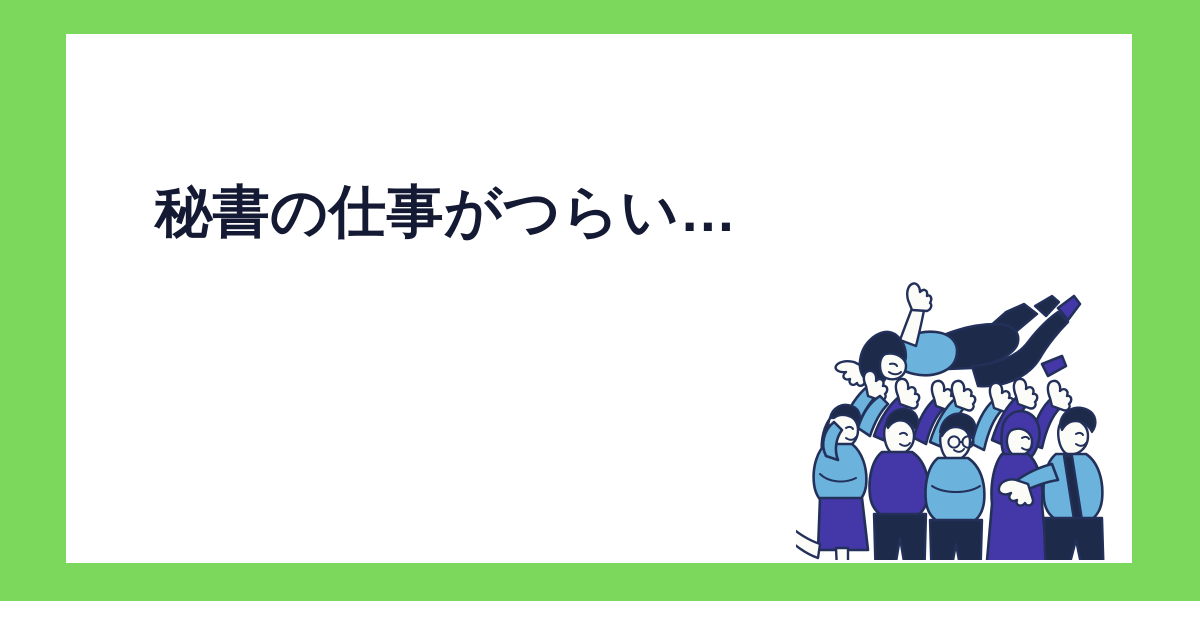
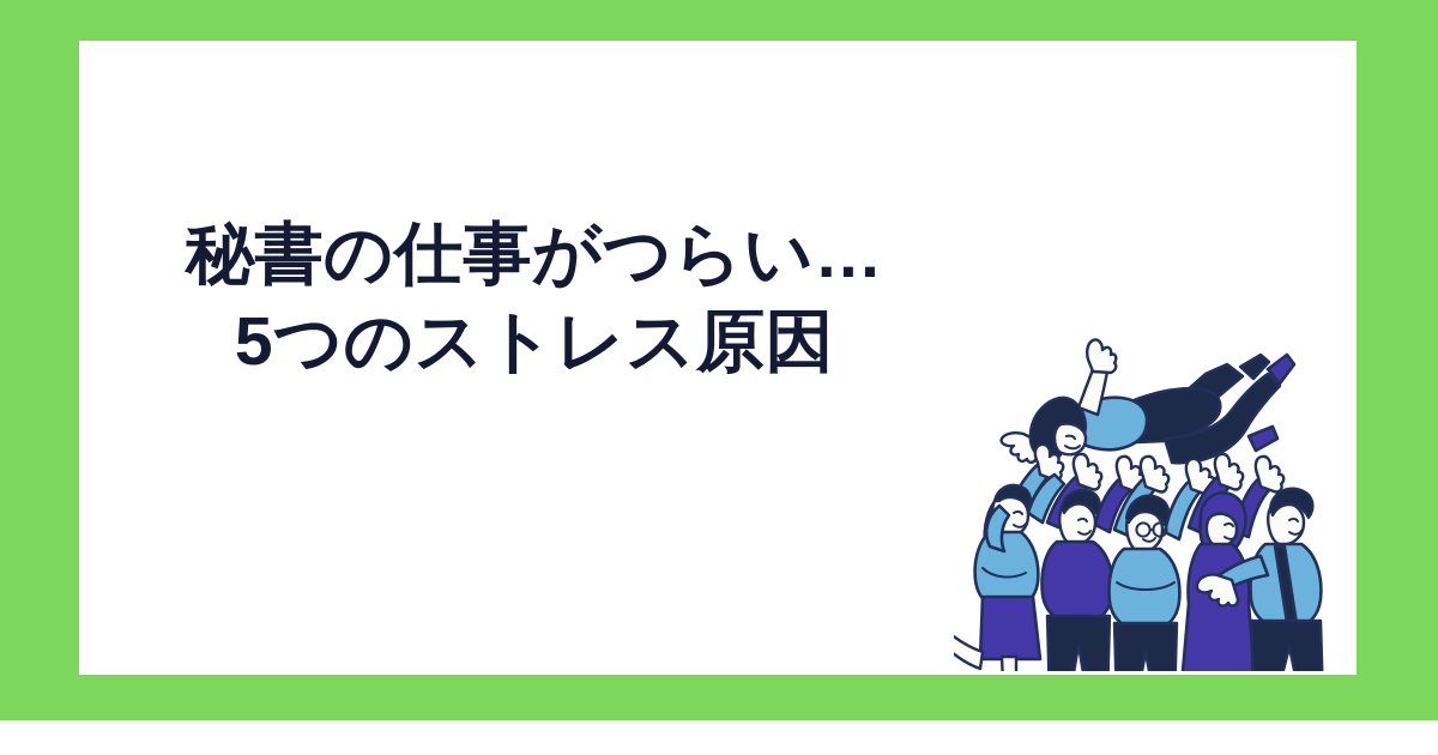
  秘書の仕事がつらい…
+ 5つのストレス原因
